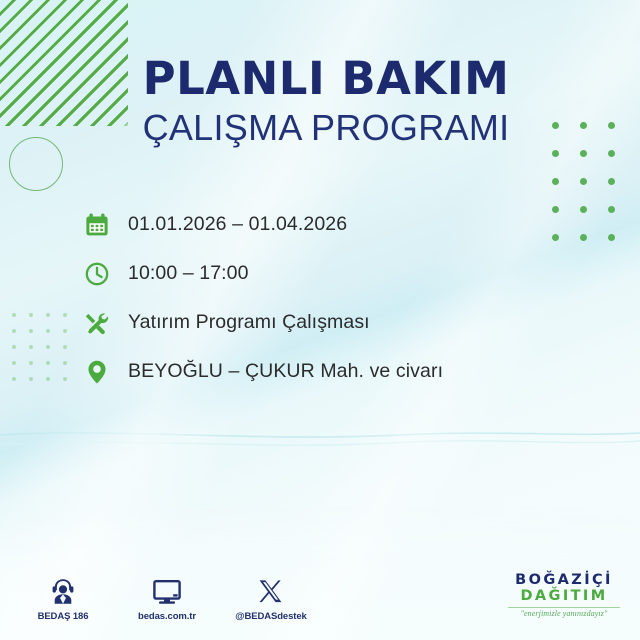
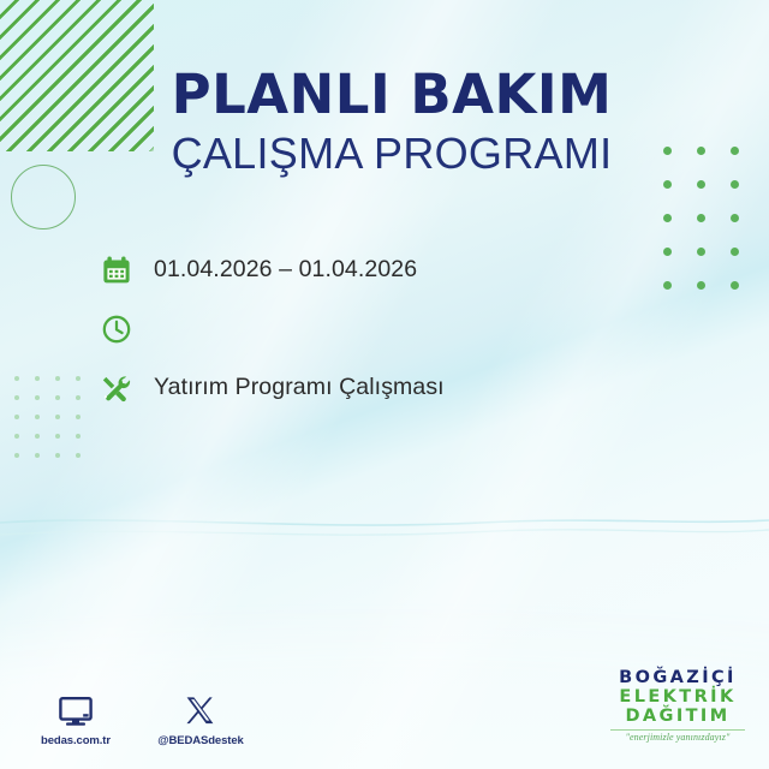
  PLANLI BAKIM
  ÇALIŞMA PROGRAMI
- 01.01.2026 – 01.04.2026
+ 01.04.2026 – 01.04.2026
- 10:00 – 17:00
  Yatırım Programı Çalışması
- BEYOĞLU – ÇUKUR Mah. ve civarı
- BEDAŞ 186
  bedas.com.tr
  @BEDASdestek
  BOĞAZİÇİ
+ ELEKTRİK
  DAĞITIM
  "enerjimizle yanınızdayız"
